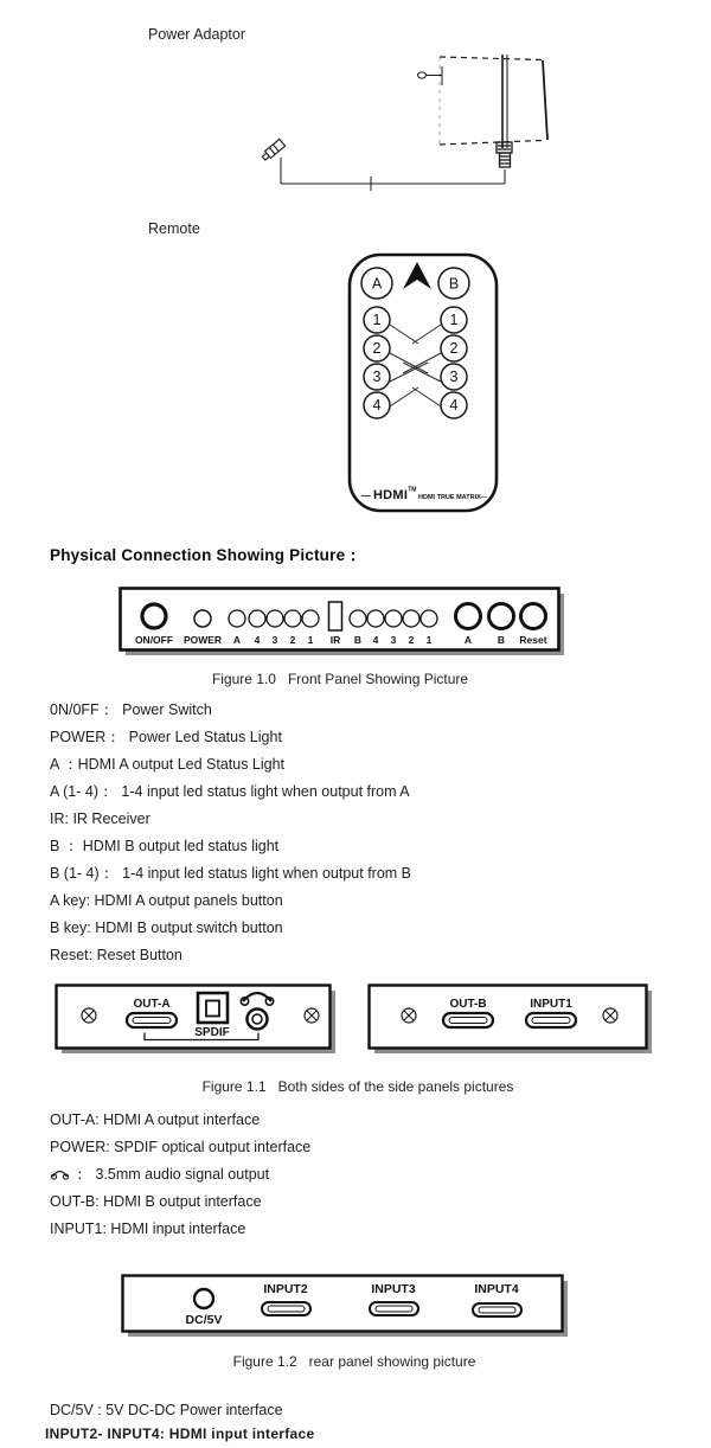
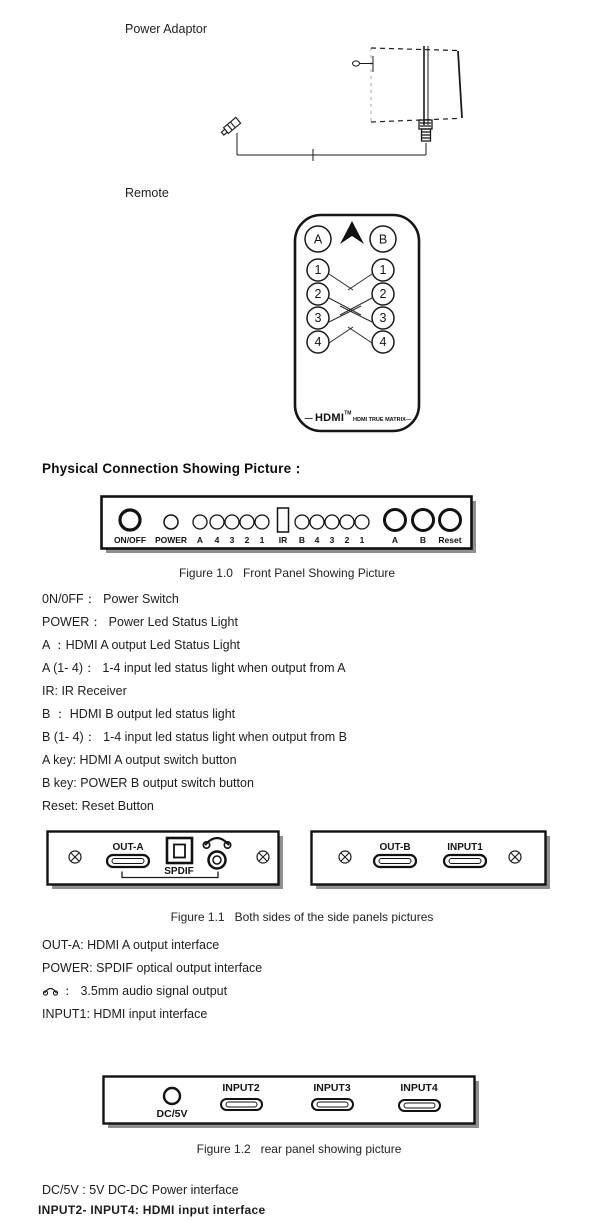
  Power Adaptor
  Remote
  A
  B
  1
  2
  3
  4
  1
  2
  3
  4
  Physical Connection Showing Picture：
  ON/OFF
  POWER
  A
  4
  3
  2
  1
  IR
  B
  4
  3
  2
  1
  A
  B
  Reset
  Figure 1.0 Front Panel Showing Picture
  0N/0FF： Power Switch
  POWER： Power Led Status Light
  A ：HDMI A output Led Status Light
  A (1- 4)： 1-4 input led status light when output from A
  IR: IR Receiver
  B ： HDMI B output led status light
  B (1- 4)： 1-4 input led status light when output from B
- A key: HDMI A output panels button
+ A key: HDMI A output switch button
- B key: HDMI B output switch button
+ B key: POWER B output switch button
  Reset: Reset Button
  OUT-A
  SPDIF
  OUT-B
  INPUT1
  Figure 1.1 Both sides of the side panels pictures
  OUT-A: HDMI A output interface
  POWER: SPDIF optical output interface
  ： 3.5mm audio signal output
- OUT-B: HDMI B output interface
  INPUT1: HDMI input interface
  DC/5V
  INPUT2
  INPUT3
  INPUT4
  Figure 1.2 rear panel showing picture
  DC/5V : 5V DC-DC Power interface
  INPUT2- INPUT4: HDMI input interface
